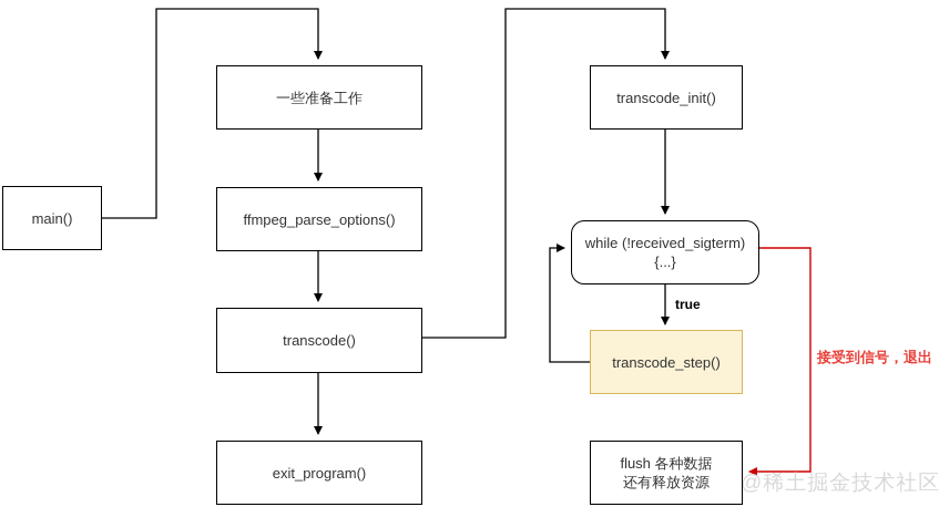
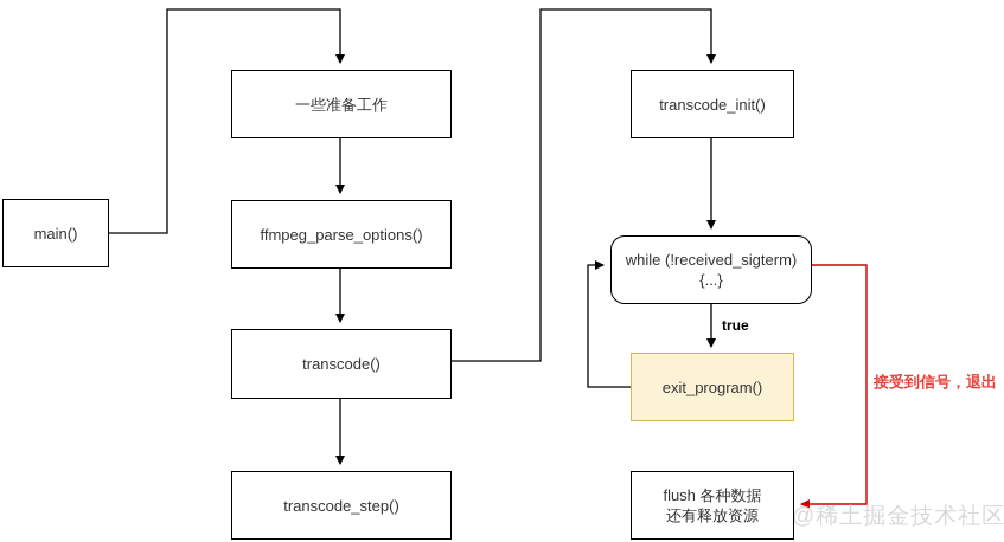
  @稀土掘金技术社区
  main()
  一些准备工作
  ffmpeg_parse_options()
  transcode()
- exit_program()
+ transcode_step()
  transcode_init()
  while (!received_sigterm)
  {...}
- transcode_step()
+ exit_program()
  flush 各种数据
  还有释放资源
  true
  接受到信号，退出
